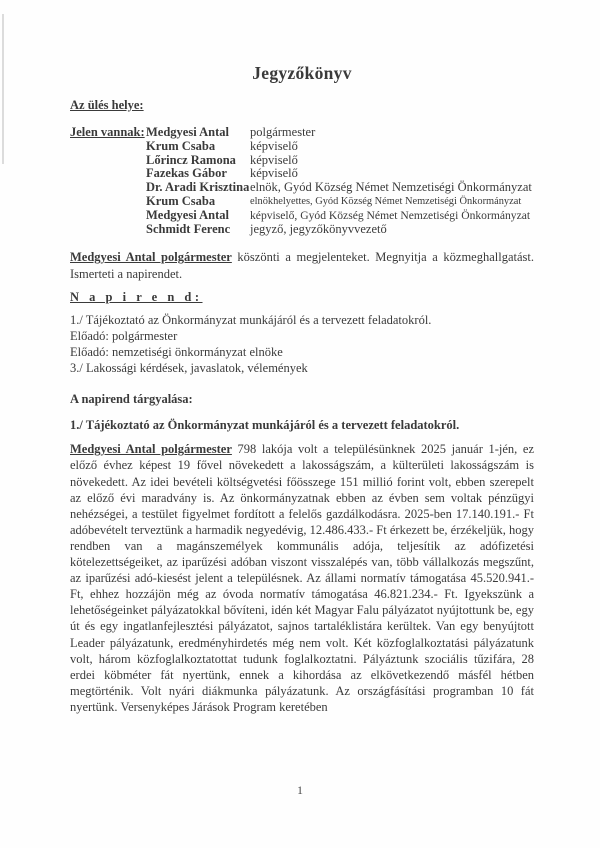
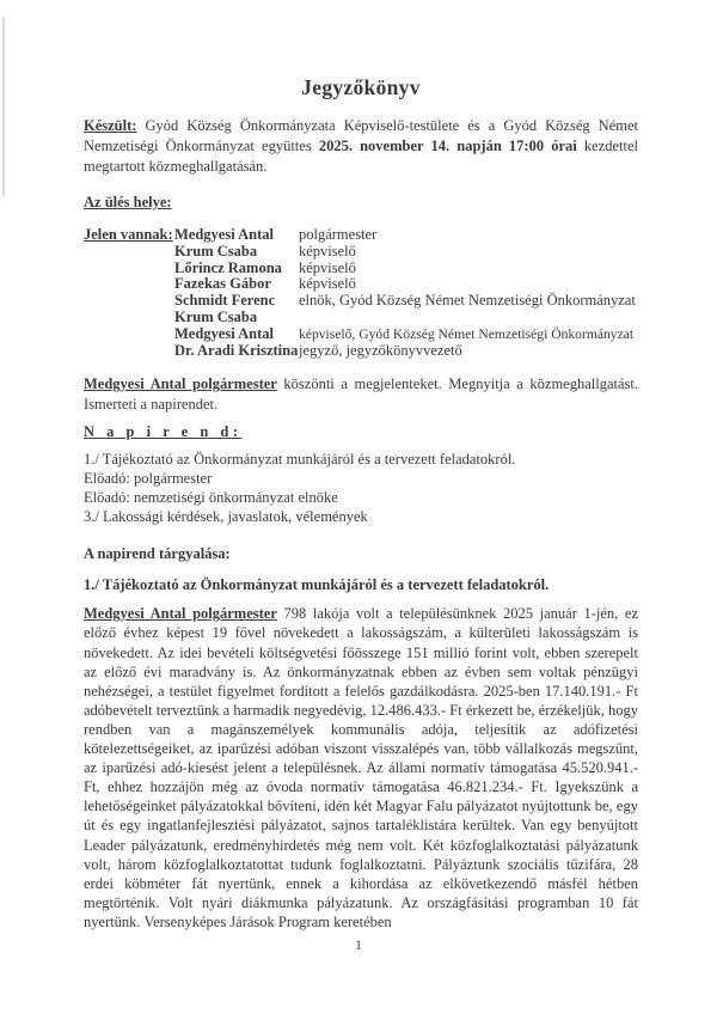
  Jegyzőkönyv
+ Készült: Gyód Község Önkormányzata Képviselő-testülete és a Gyód Község Német Nemzetiségi Önkormányzat együttes 2025. november 14. napján 17:00 órai kezdettel megtartott közmeghallgatásán.
  Az ülés helye:
  Jelen vannak:
  Medgyesi Antal
  polgármester
  Krum Csaba
  képviselő
  Lőrincz Ramona
  képviselő
  Fazekas Gábor
  képviselő
- Dr. Aradi Krisztina
+ Schmidt Ferenc
  elnök, Gyód Község Német Nemzetiségi Önkormányzat
  Krum Csaba
- elnökhelyettes, Gyód Község Német Nemzetiségi Önkormányzat
  Medgyesi Antal
  képviselő, Gyód Község Német Nemzetiségi Önkormányzat
- Schmidt Ferenc
+ Dr. Aradi Krisztina
  jegyző, jegyzőkönyvvezető
  Medgyesi Antal polgármester köszönti a megjelenteket. Megnyitja a közmeghallgatást. Ismerteti a napirendet.
  N a p i r e n d:
  1./ Tájékoztató az Önkormányzat munkájáról és a tervezett feladatokról.
  Előadó: polgármester
  Előadó: nemzetiségi önkormányzat elnöke
  3./ Lakossági kérdések, javaslatok, vélemények
  A napirend tárgyalása:
  1./ Tájékoztató az Önkormányzat munkájáról és a tervezett feladatokról.
  Medgyesi Antal polgármester 798 lakója volt a településünknek 2025 január 1-jén, ez előző évhez képest 19 fővel növekedett a lakosságszám, a külterületi lakosságszám is növekedett. Az idei bevételi költségvetési főösszege 151 millió forint volt, ebben szerepelt az előző évi maradvány is. Az önkormányzatnak ebben az évben sem voltak pénzügyi nehézségei, a testület figyelmet fordított a felelős gazdálkodásra. 2025-ben 17.140.191.- Ft adóbevételt terveztünk a harmadik negyedévig, 12.486.433.- Ft érkezett be, érzékeljük, hogy rendben van a magánszemélyek kommunális adója, teljesítik az adófizetési kötelezettségeiket, az iparűzési adóban viszont visszalépés van, több vállalkozás megszűnt, az iparűzési adó-kiesést jelent a településnek. Az állami normatív támogatása 45.520.941.- Ft, ehhez hozzájön még az óvoda normatív támogatása 46.821.234.- Ft. Igyekszünk a lehetőségeinket pályázatokkal bővíteni, idén két Magyar Falu pályázatot nyújtottunk be, egy út és egy ingatlanfejlesztési pályázatot, sajnos tartaléklistára kerültek. Van egy benyújtott Leader pályázatunk, eredményhirdetés még nem volt. Két közfoglalkoztatási pályázatunk volt, három közfoglalkoztatottat tudunk foglalkoztatni. Pályáztunk szociális tűzifára, 28 erdei köbméter fát nyertünk, ennek a kihordása az elkövetkezendő másfél hétben megtörténik. Volt nyári diákmunka pályázatunk. Az országfásítási programban 10 fát nyertünk. Versenyképes Járások Program keretében
  1
